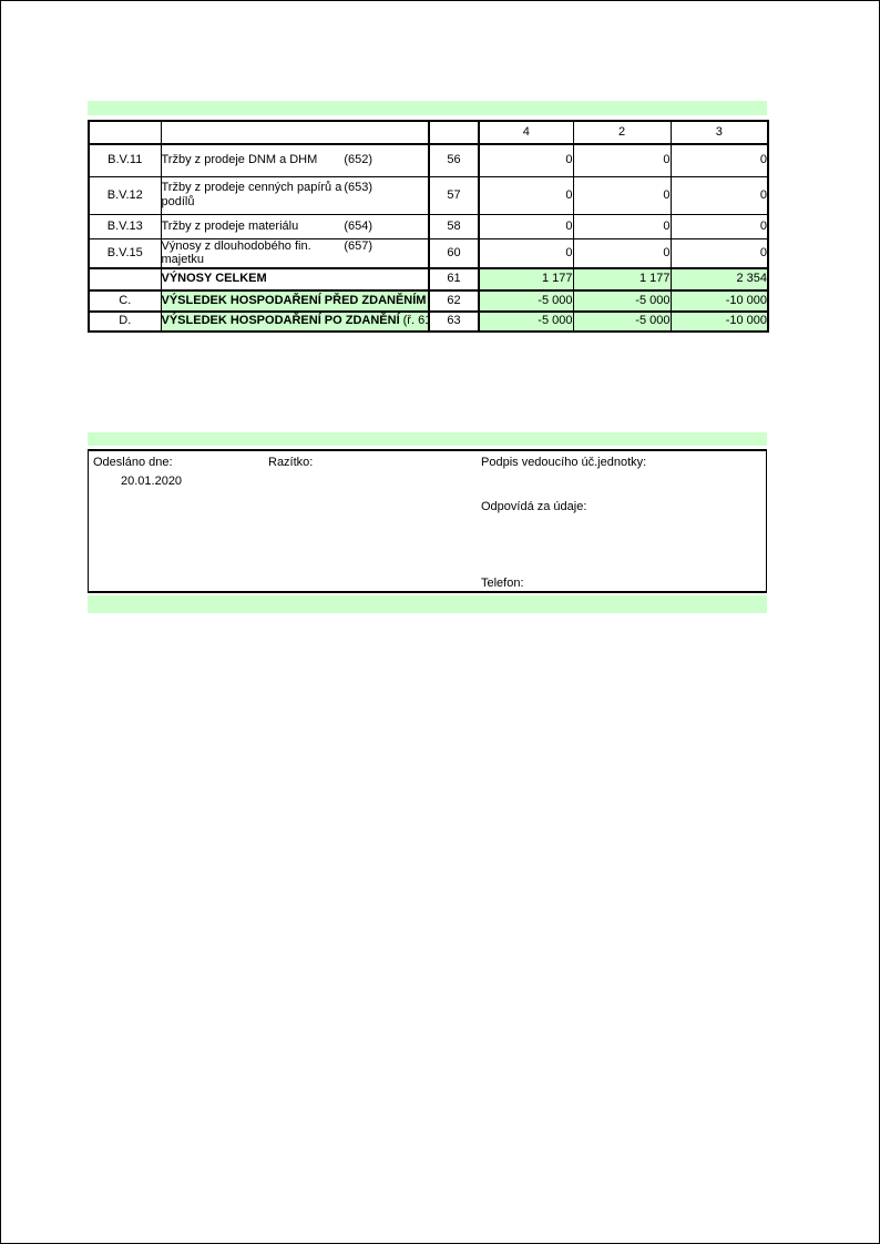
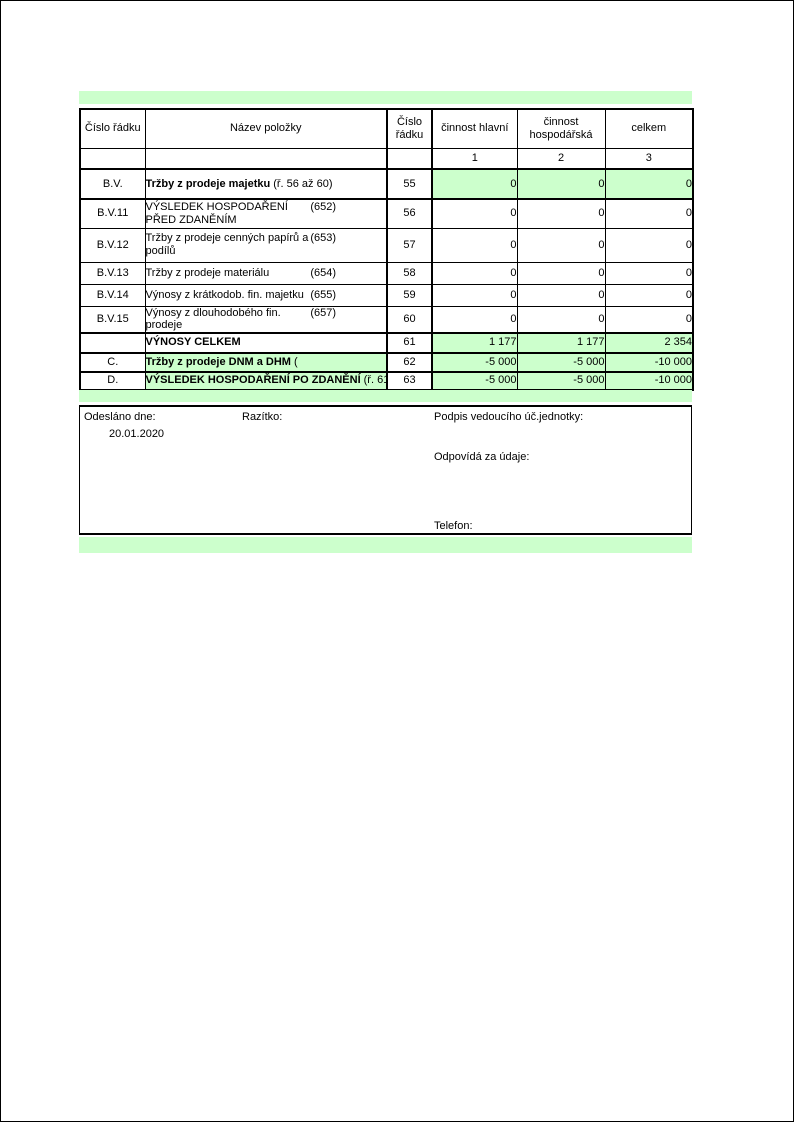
+ Číslo řádku	Název položky	Číslo řádku	činnost hlavní	činnost hospodářská	celkem
- 			4	2	3
+ 			1	2	3
+ B.V.	Tržby z prodeje majetku (ř. 56 až 60)	55	0	0	0
- B.V.11	(652)Tržby z prodeje DNM a DHM	56	0	0	0
+ B.V.11	(652)VÝSLEDEK HOSPODAŘENÍ PŘED ZDANĚNÍM	56	0	0	0
  B.V.12	(653)Tržby z prodeje cenných papírů a podílů	57	0	0	0
  B.V.13	(654)Tržby z prodeje materiálu	58	0	0	0
+ B.V.14	(655)Výnosy z krátkodob. fin. majetku	59	0	0	0
- B.V.15	(657)Výnosy z dlouhodobého fin. majetku	60	0	0	0
+ B.V.15	(657)Výnosy z dlouhodobého fin. prodeje	60	0	0	0
  	VÝNOSY CELKEM	61	1 177	1 177	2 354
- C.	VÝSLEDEK HOSPODAŘENÍ PŘED ZDANĚNÍM	62	-5 000	-5 000	-10 000
+ C.	Tržby z prodeje DNM a DHM (	62	-5 000	-5 000	-10 000
  D.	VÝSLEDEK HOSPODAŘENÍ PO ZDANĚNÍ (ř. 6	63	-5 000	-5 000	-10 000
  Odesláno dne:
  20.01.2020
  Razítko:
  Podpis vedoucího úč.jednotky:
  Odpovídá za údaje:
  Telefon:
